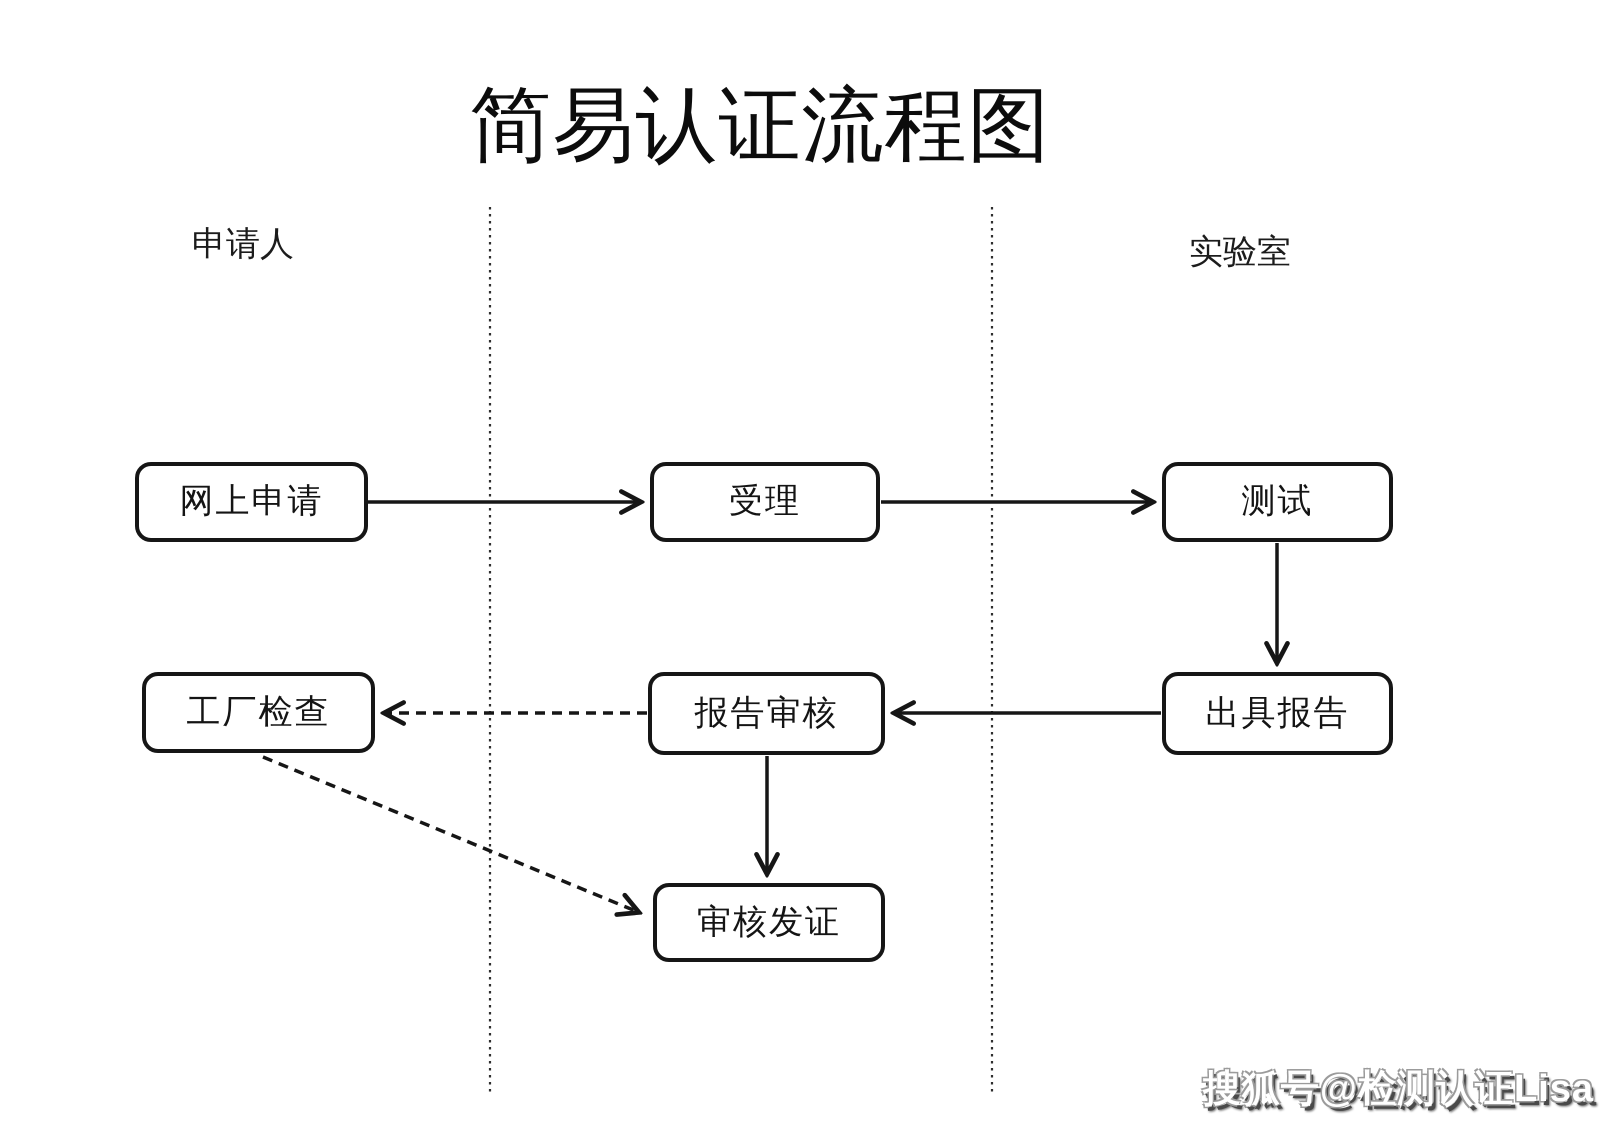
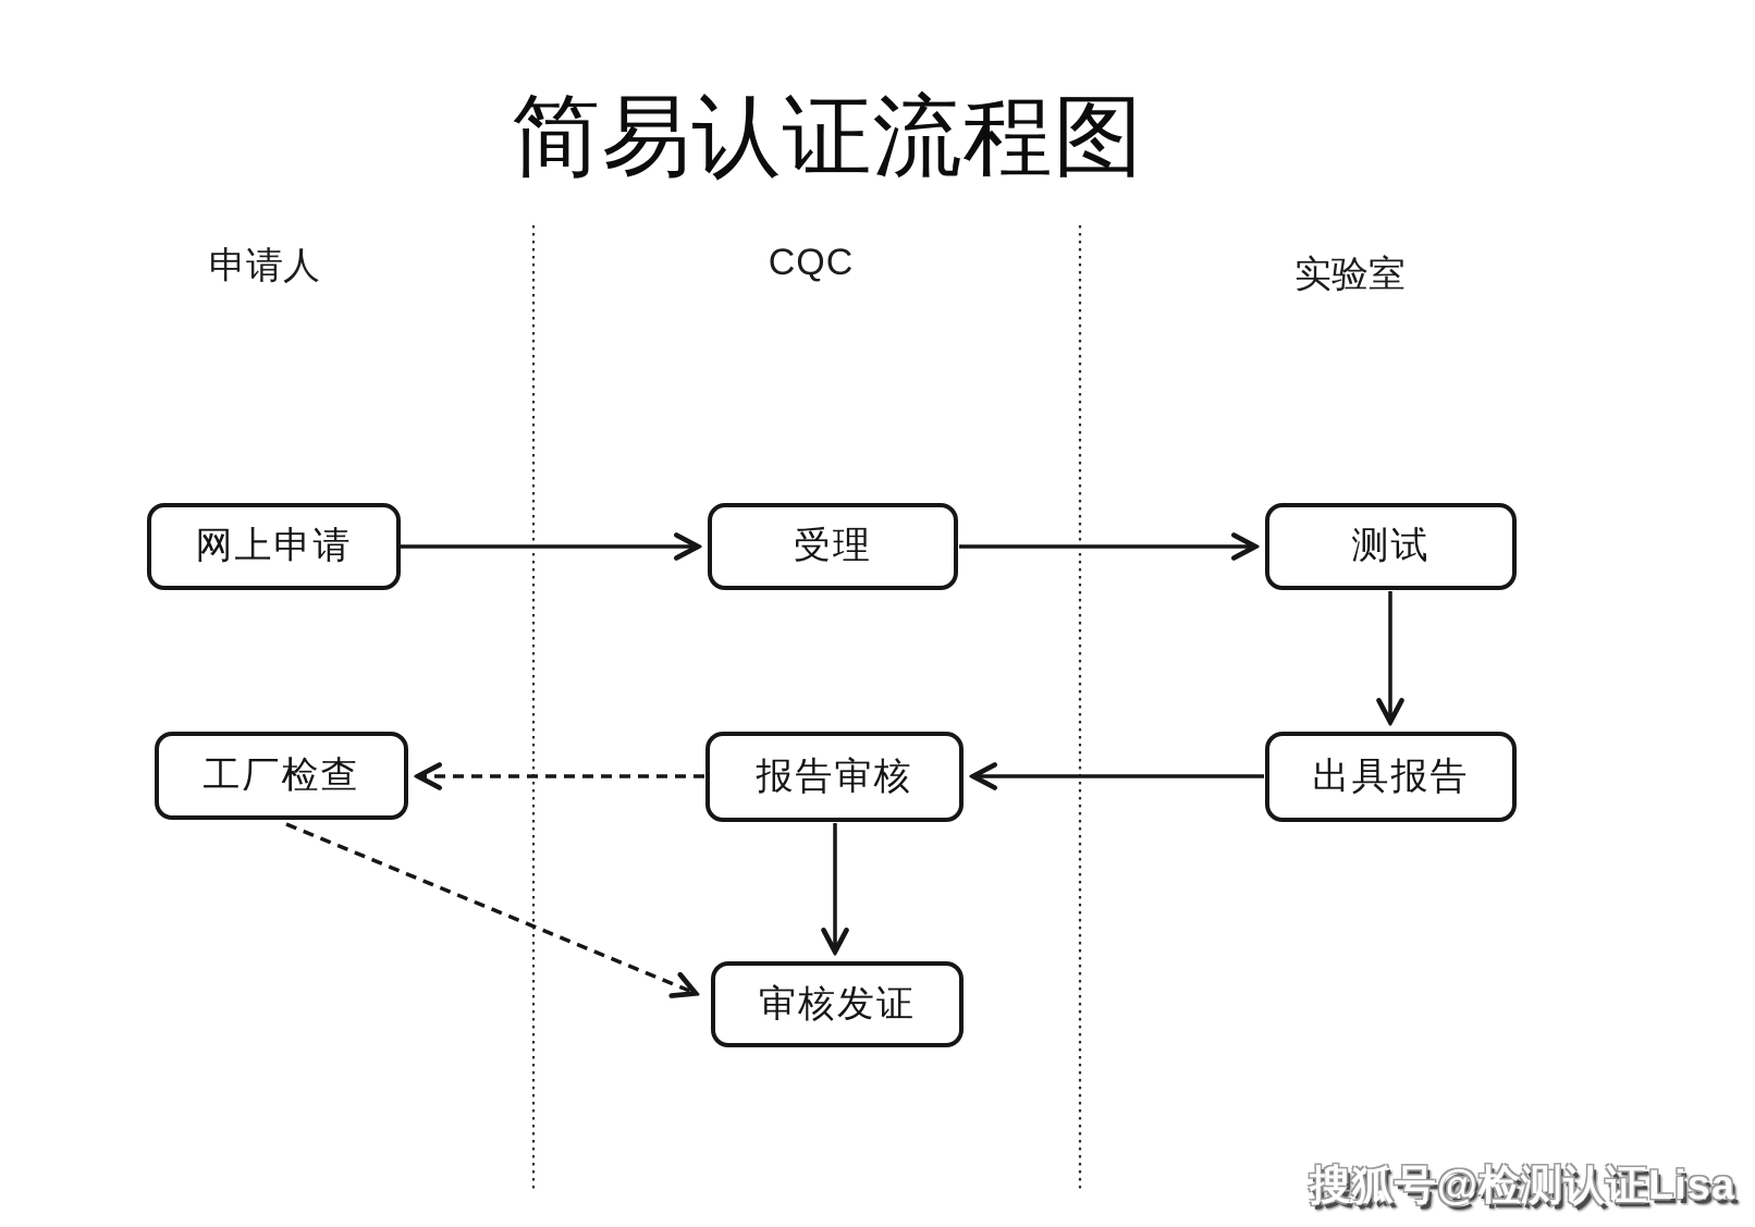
  简易认证流程图
  申请人
+ CQC
  实验室
  网上申请
  受理
  测试
  工厂检查
  报告审核
  出具报告
  审核发证
  搜狐号@检测认证Lisa
